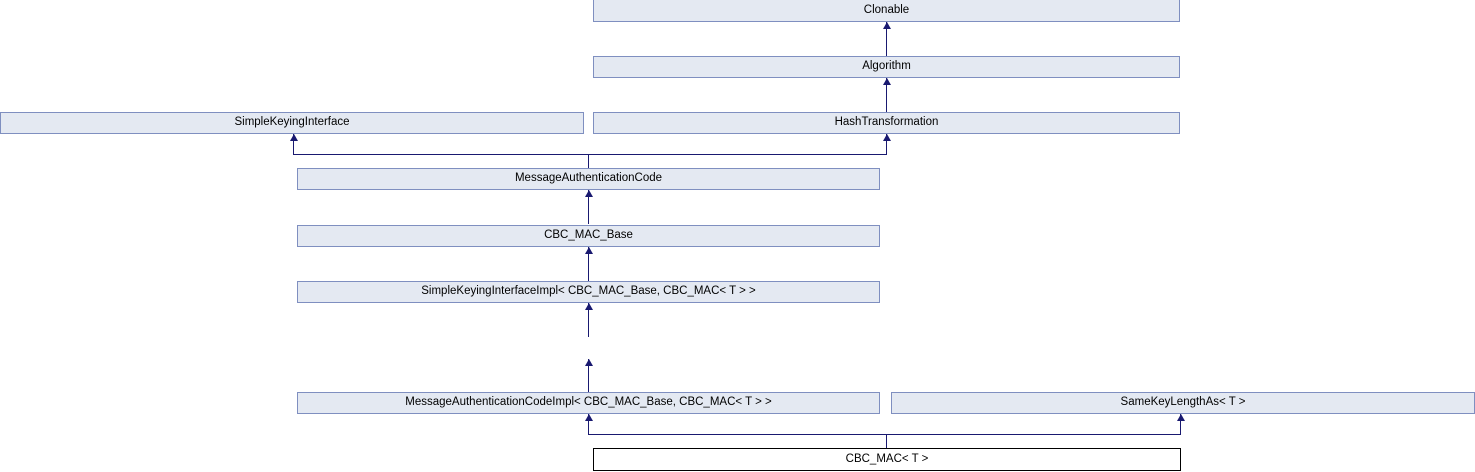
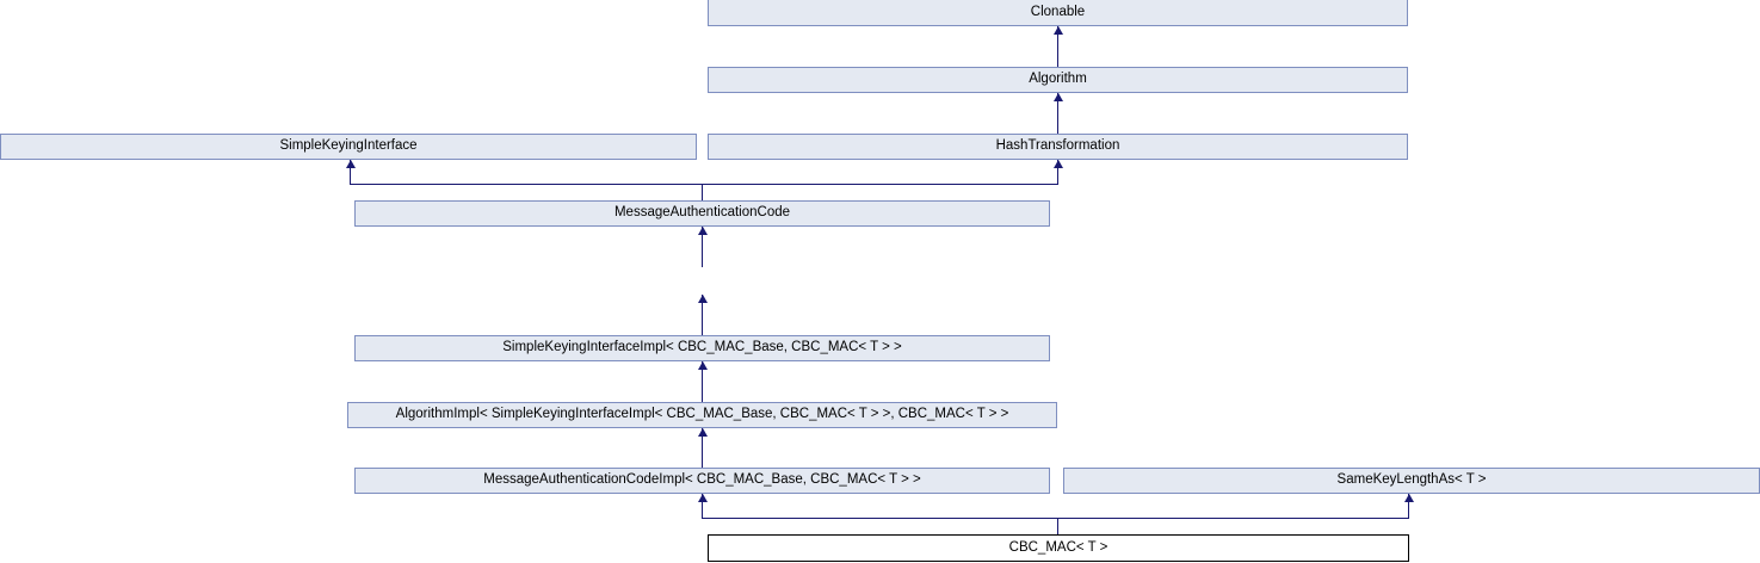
  Clonable
  Algorithm
  SimpleKeyingInterface
  HashTransformation
  MessageAuthenticationCode
- CBC_MAC_Base
  SimpleKeyingInterfaceImpl< CBC_MAC_Base, CBC_MAC< T > >
+ AlgorithmImpl< SimpleKeyingInterfaceImpl< CBC_MAC_Base, CBC_MAC< T > >, CBC_MAC< T > >
  MessageAuthenticationCodeImpl< CBC_MAC_Base, CBC_MAC< T > >
  SameKeyLengthAs< T >
  CBC_MAC< T >
